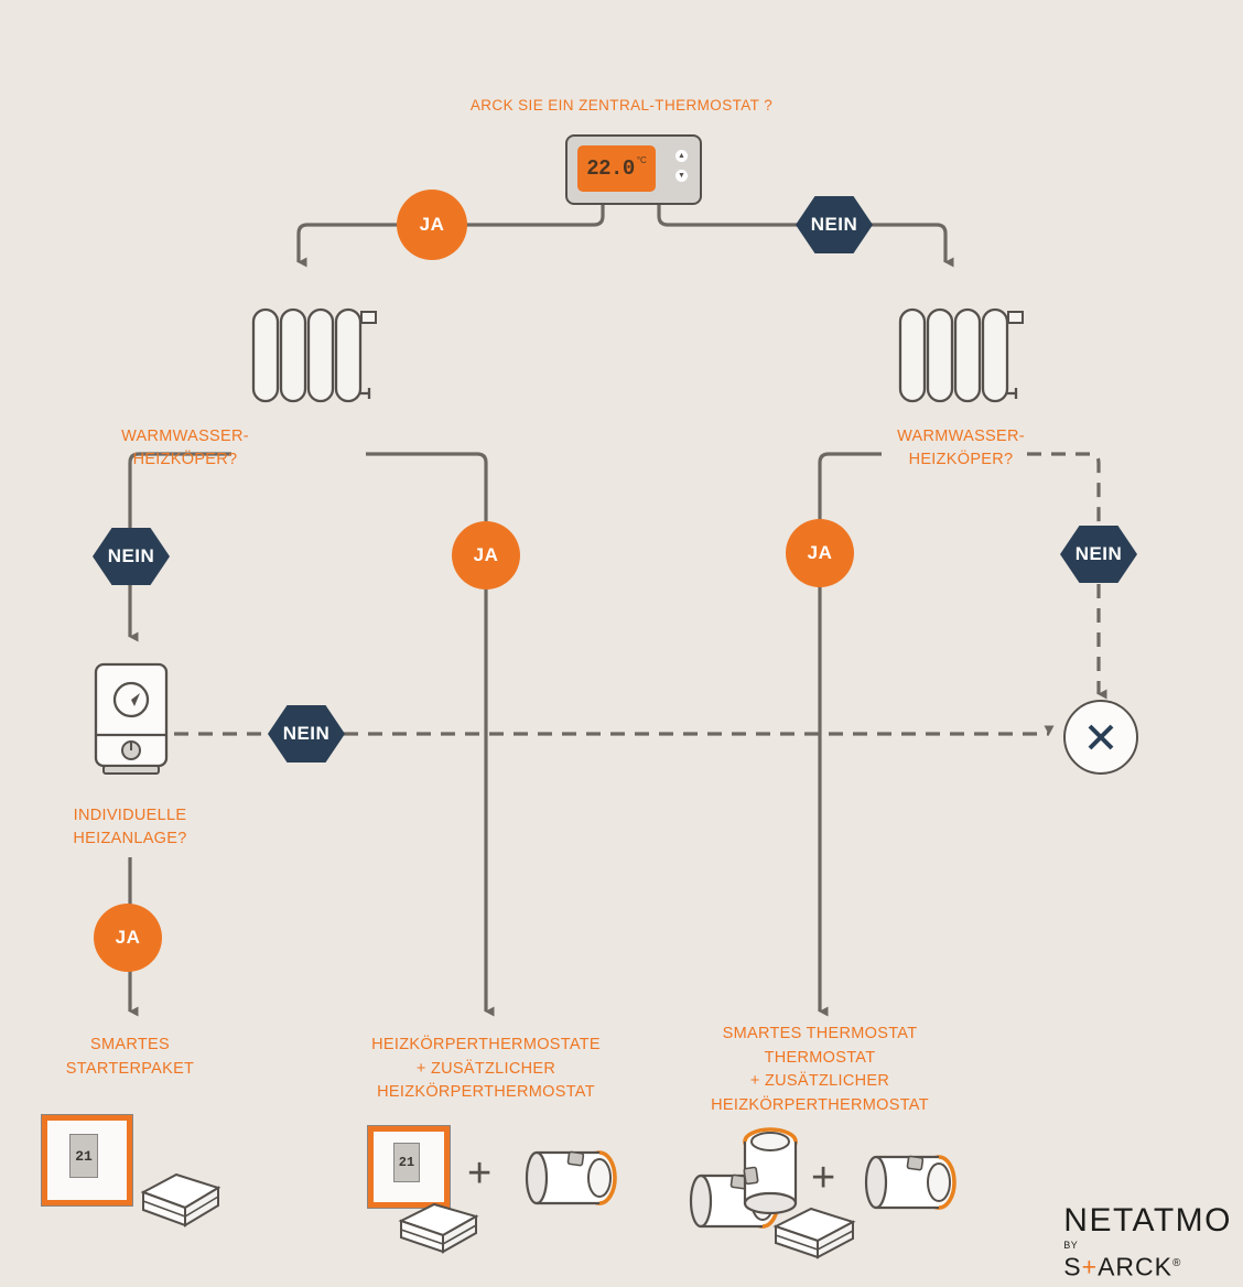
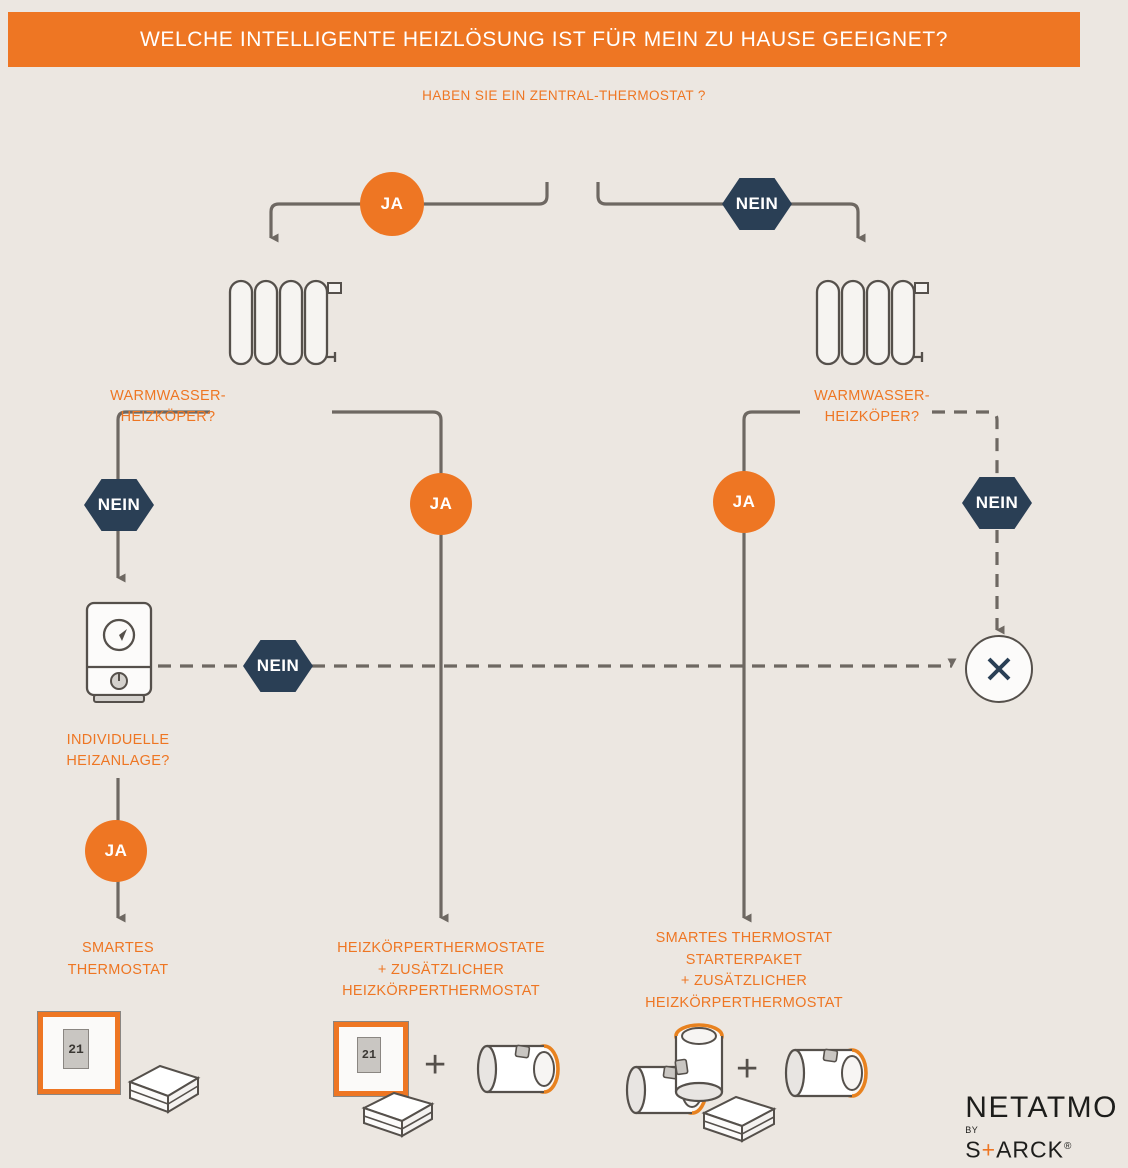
+ WELCHE INTELLIGENTE HEIZLÖSUNG IST FÜR MEIN ZU HAUSE GEEIGNET?
- ARCK SIE EIN ZENTRAL-THERMOSTAT ?
+ HABEN SIE EIN ZENTRAL-THERMOSTAT ?
- 22.0
- °C
  JA
  NEIN
  WARMWASSER-
  HEIZKÖPER?
  WARMWASSER-
  HEIZKÖPER?
  NEIN
  JA
  JA
  NEIN
  INDIVIDUELLE
  HEIZANLAGE?
  NEIN
  JA
  SMARTES
- STARTERPAKET
+ THERMOSTAT
  HEIZKÖRPERTHERMOSTATE
  + ZUSÄTZLICHER
  HEIZKÖRPERTHERMOSTAT
  SMARTES THERMOSTAT
- THERMOSTAT
+ STARTERPAKET
  + ZUSÄTZLICHER
  HEIZKÖRPERTHERMOSTAT
  21
  21
  +
  +
  NETATMO
  BY
  S+ARCK®
